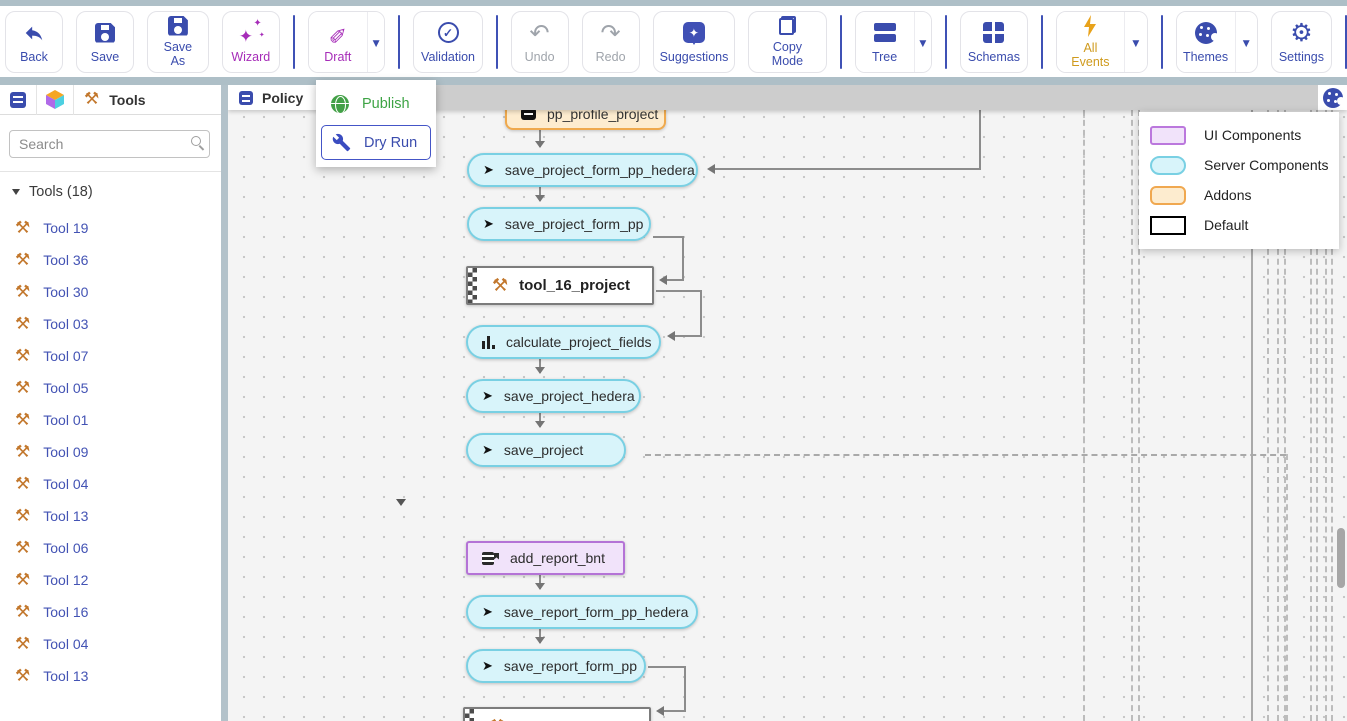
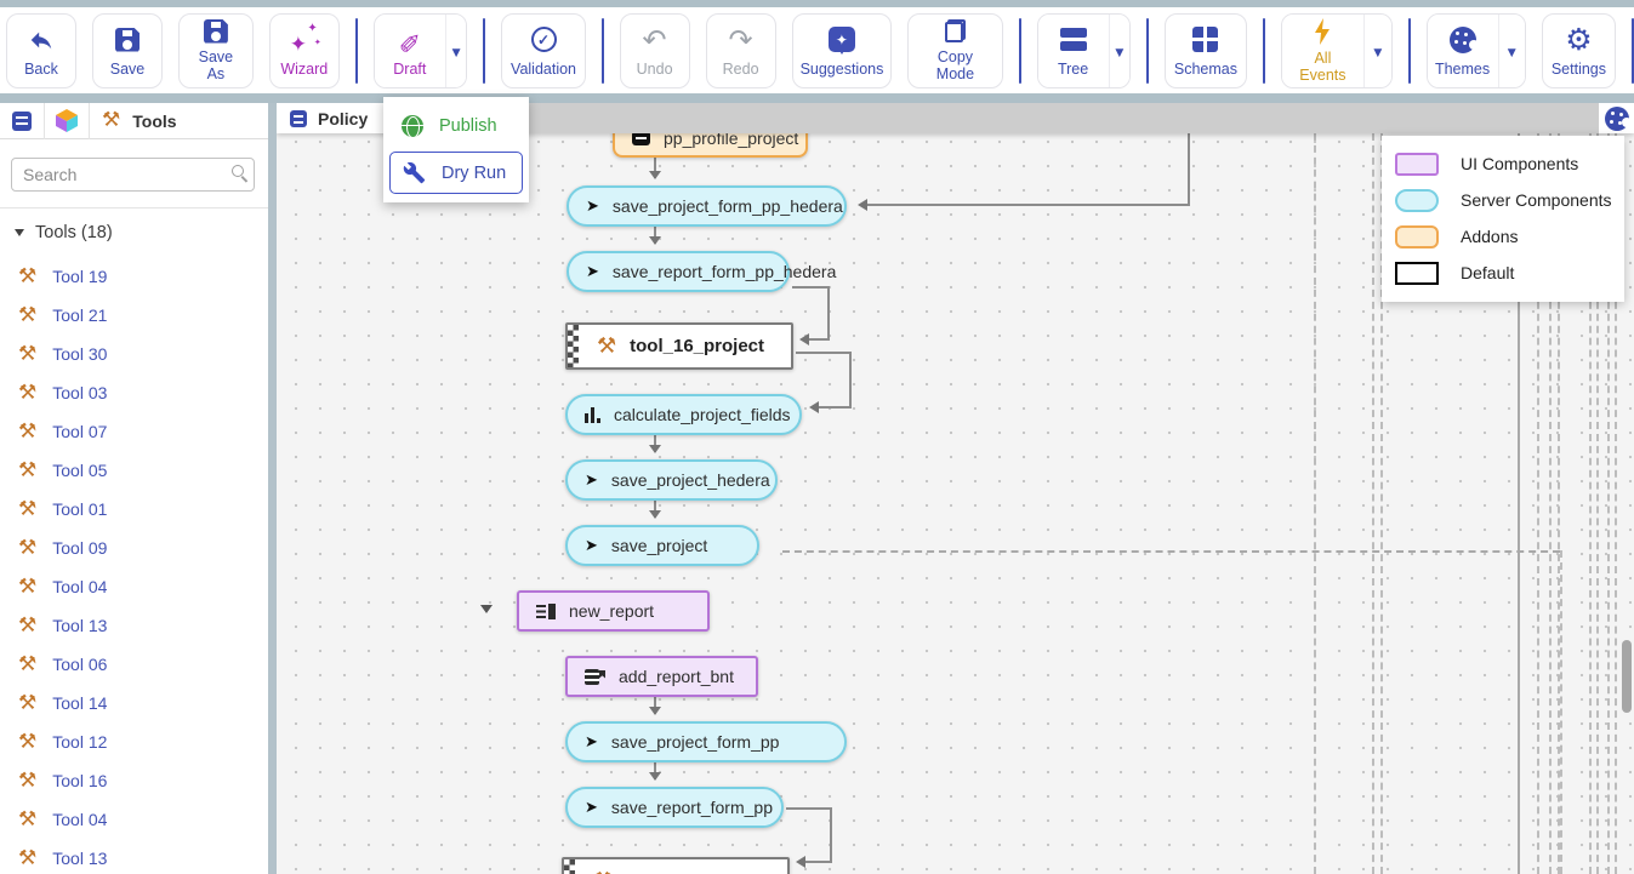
  Back
  Save
  Save As
  ✦
  ✦
  ✦
  Wizard
  Draft
  ✓
  Validation
  Undo
  Redo
  ✦
  Suggestions
  Copy Mode
  Tree
  Schemas
  All Events
  Themes
  Settings
  Tools
  Search
  Tools (18)
  Tool 19
- Tool 36
+ Tool 21
  Tool 30
  Tool 03
  Tool 07
  Tool 05
  Tool 01
  Tool 09
  Tool 04
  Tool 13
  Tool 06
+ Tool 14
  Tool 12
  Tool 16
  Tool 04
  Tool 13
  pp_profile_project
  save_project_form_pp_hedera
- save_project_form_pp
+ save_report_form_pp_hedera
  tool_16_project
  calculate_project_fields
  save_project_hedera
  save_project
+ new_report
  add_report_bnt
- save_report_form_pp_hedera
+ save_project_form_pp
  save_report_form_pp
  Policy
  UI Components
  Server Components
  Addons
  Default
  Publish
  Dry Run
